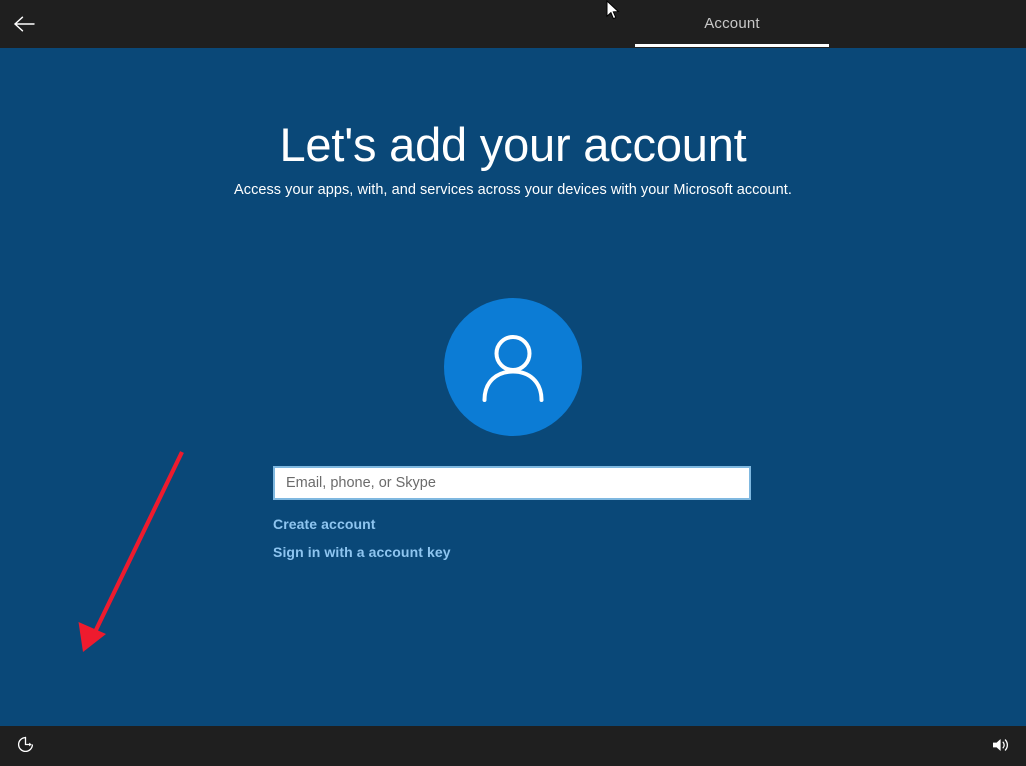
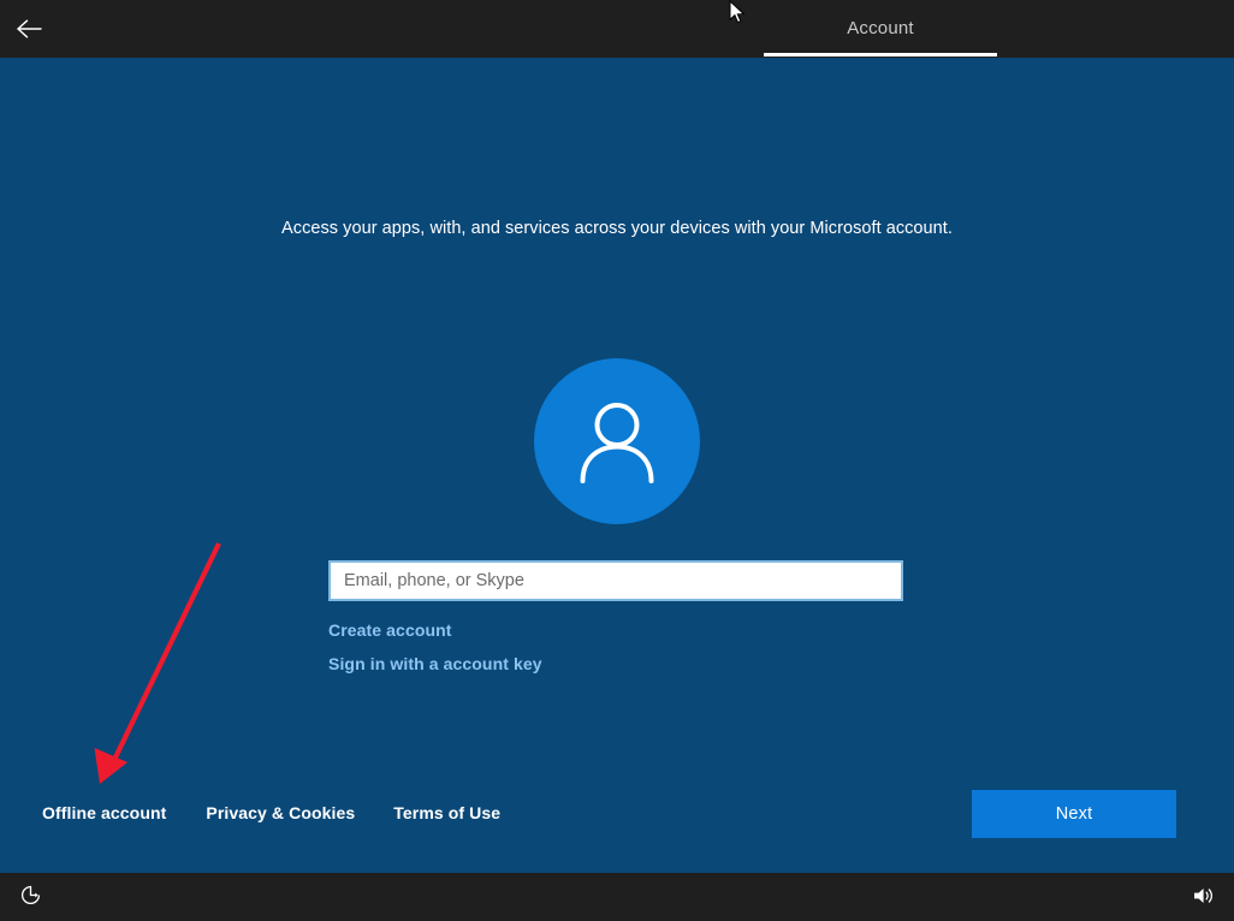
  Account
- Let's add your account
  Access your apps, with, and services across your devices with your Microsoft account.
  Email, phone, or Skype
  Create account
  Sign in with a account key
+ Offline account
+ Privacy & Cookies
+ Terms of Use
+ Next
